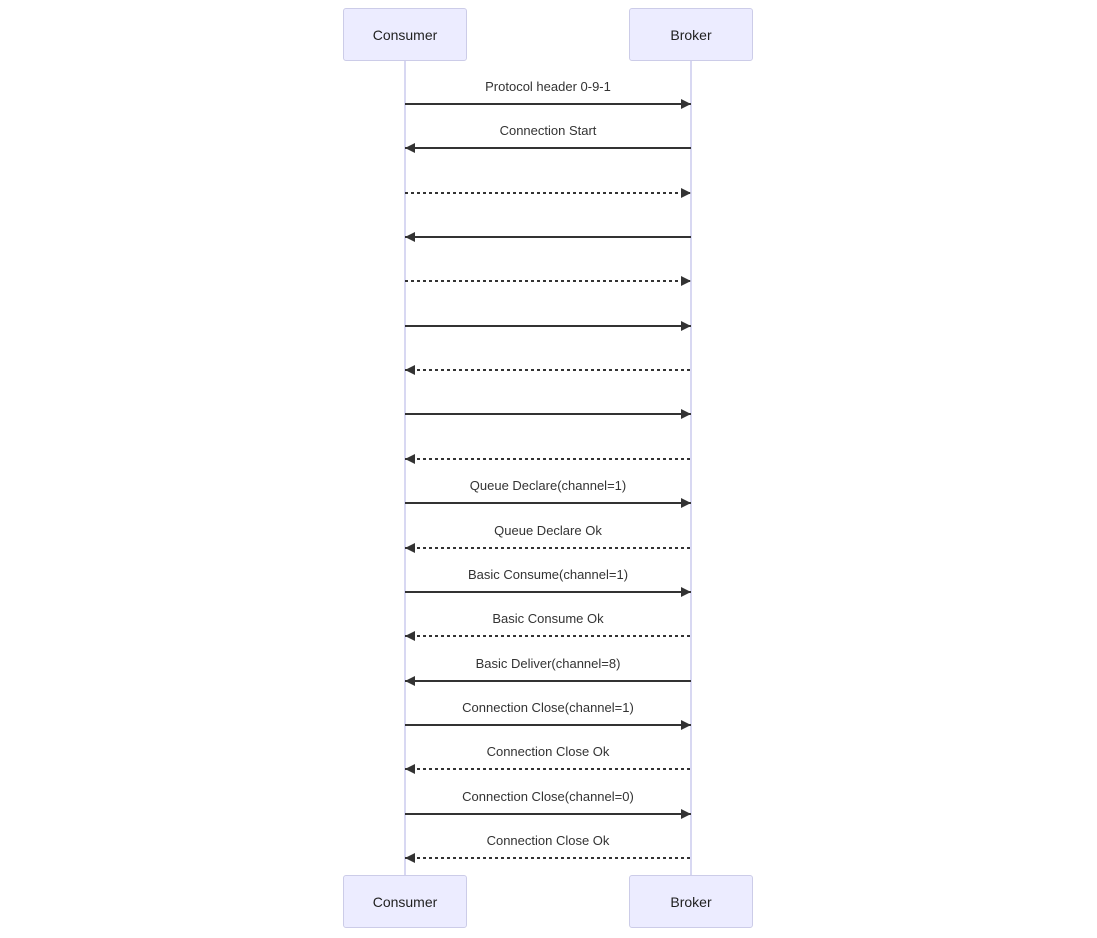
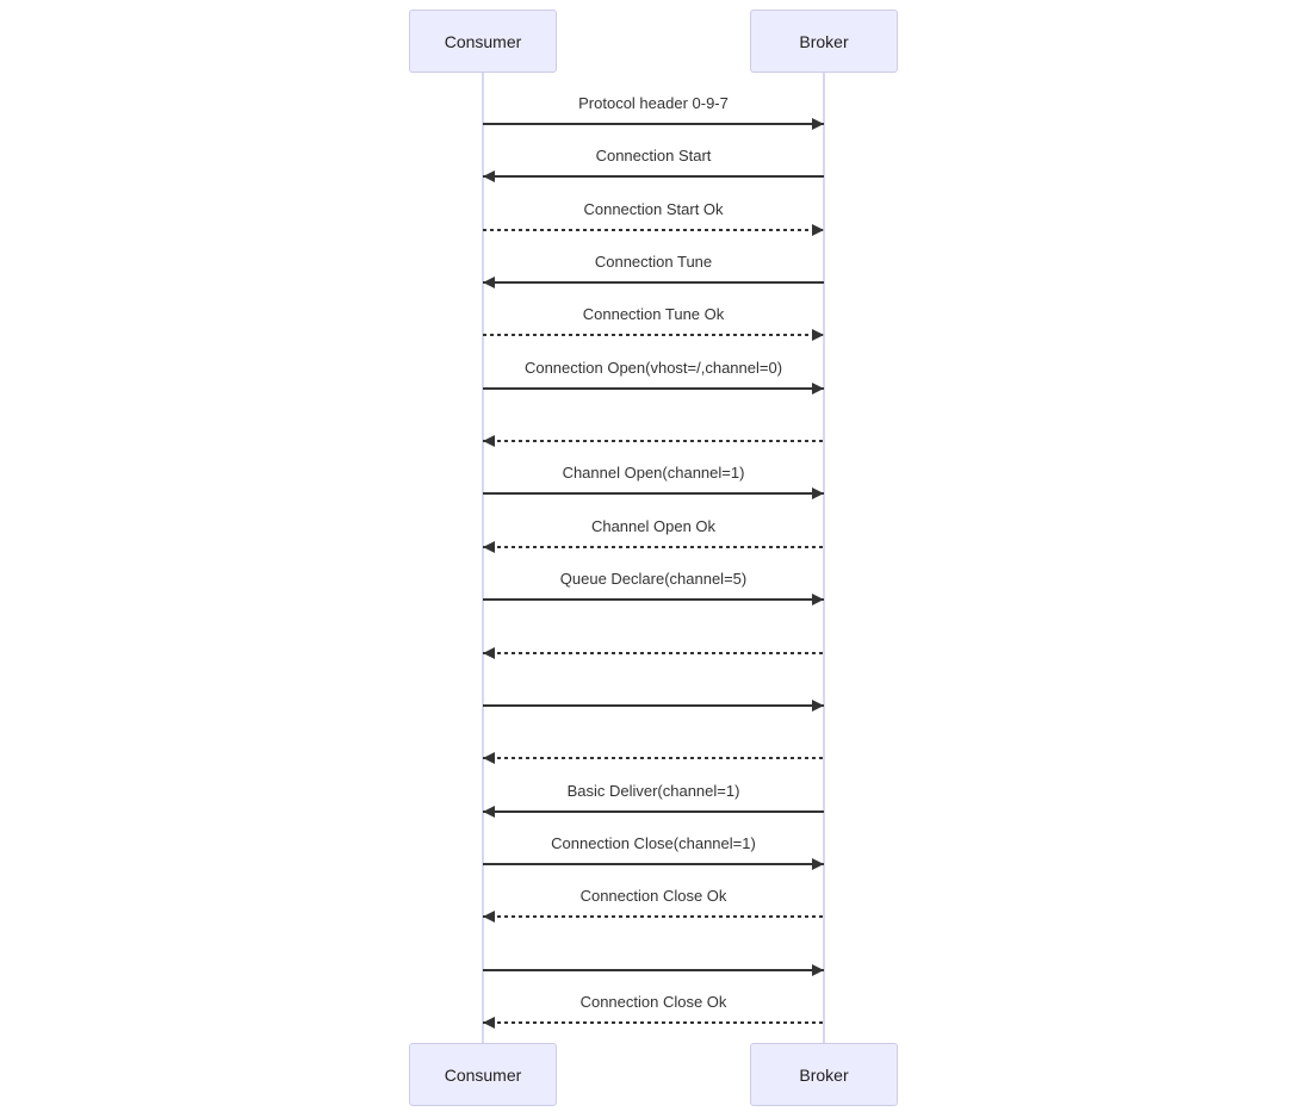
  Consumer
  Broker
- Protocol header 0-9-1
+ Protocol header 0-9-7
  Connection Start
+ Connection Start Ok
+ Connection Tune
+ Connection Tune Ok
+ Connection Open(vhost=/,channel=0)
+ Channel Open(channel=1)
+ Channel Open Ok
- Queue Declare(channel=1)
+ Queue Declare(channel=5)
- Queue Declare Ok
- Basic Consume(channel=1)
- Basic Consume Ok
- Basic Deliver(channel=8)
+ Basic Deliver(channel=1)
  Connection Close(channel=1)
  Connection Close Ok
- Connection Close(channel=0)
  Connection Close Ok
  Consumer
  Broker
